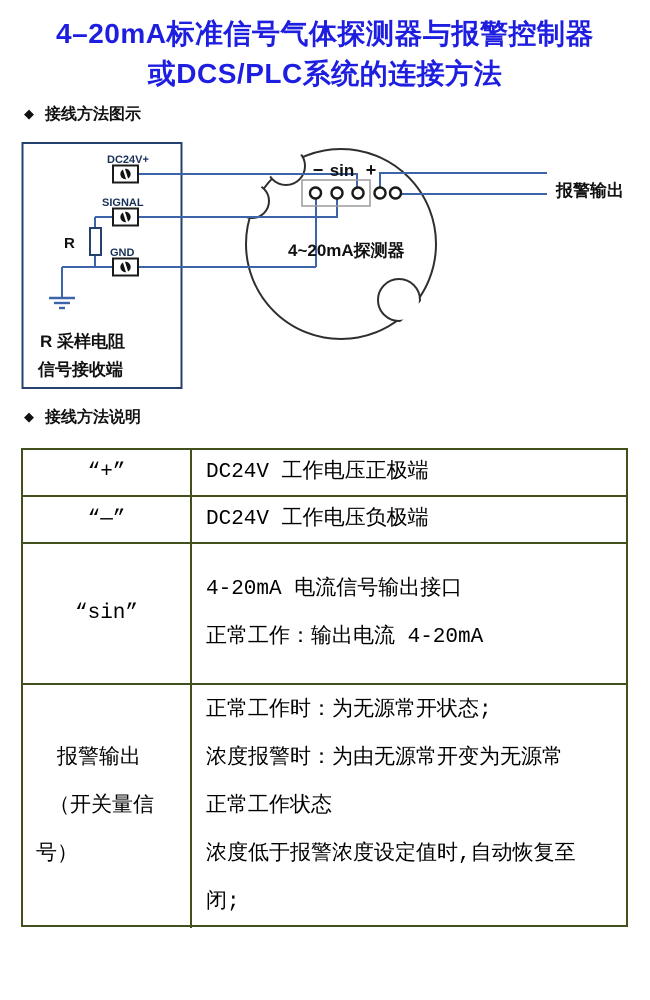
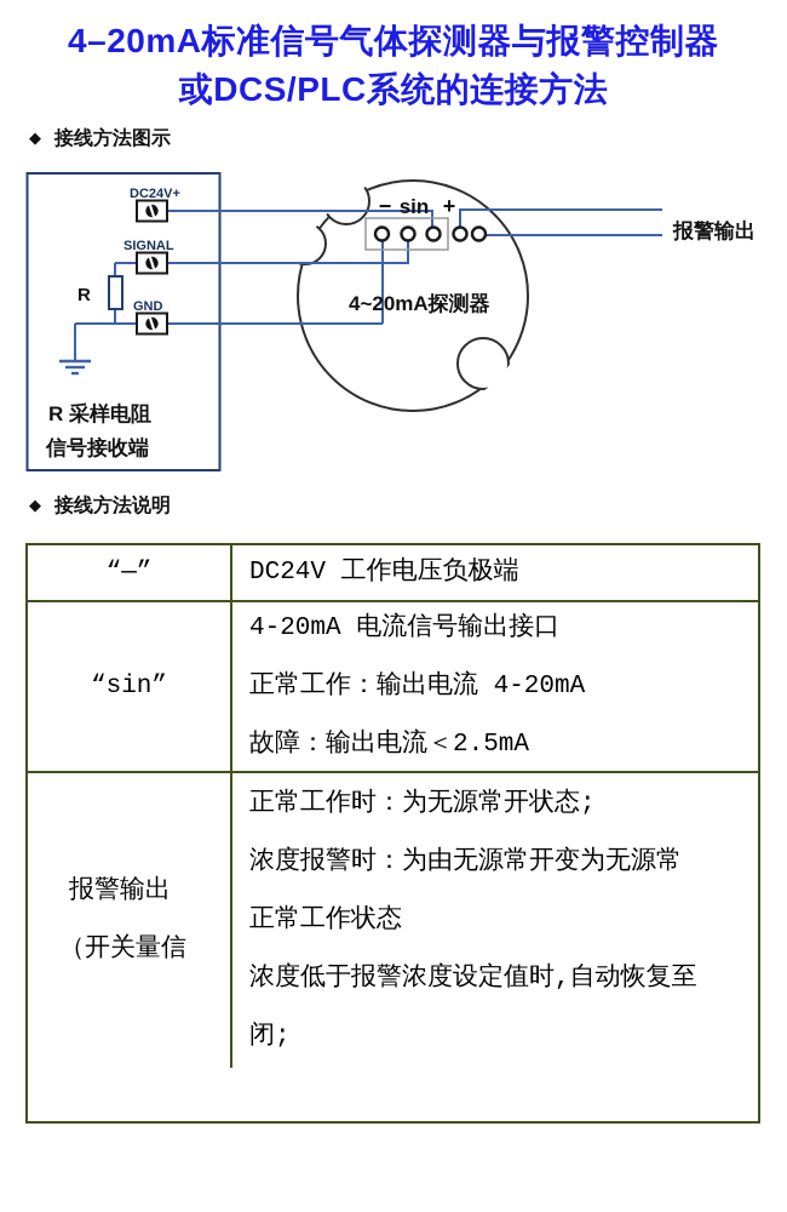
  4–20mA标准信号气体探测器与报警控制器
  或DCS/PLC系统的连接方法
  ◆ 接线方法图示
  R
  DC24V+
  SIGNAL
  GND
  R 采样电阻
  信号接收端
  −
  sin
  +
  4~20mA探测器
  报警输出
  ◆ 接线方法说明
- “+”
- DC24V 工作电压正极端
  “—”
  DC24V 工作电压负极端
  “sin”
  4-20mA 电流信号输出接口
  正常工作：输出电流 4-20mA
+ 故障：输出电流＜2.5mA
  报警输出
  （开关量信
- 号）
  正常工作时：为无源常开状态;
  浓度报警时：为由无源常开变为无源常
  正常工作状态
  浓度低于报警浓度设定值时,自动恢复至
  闭;
